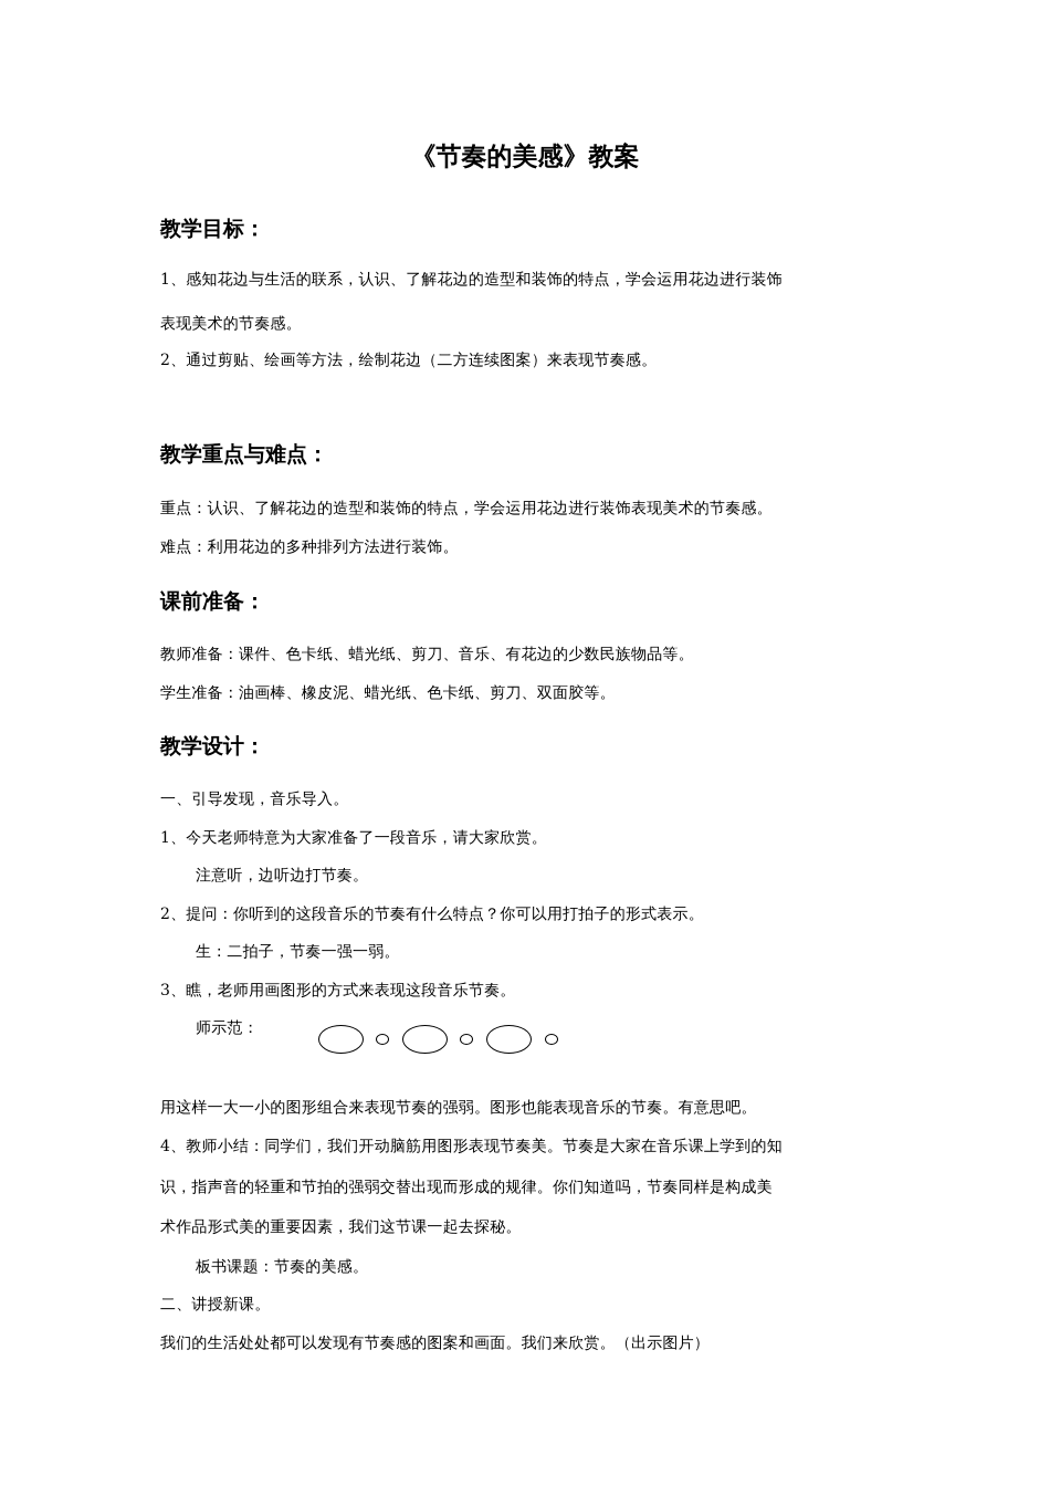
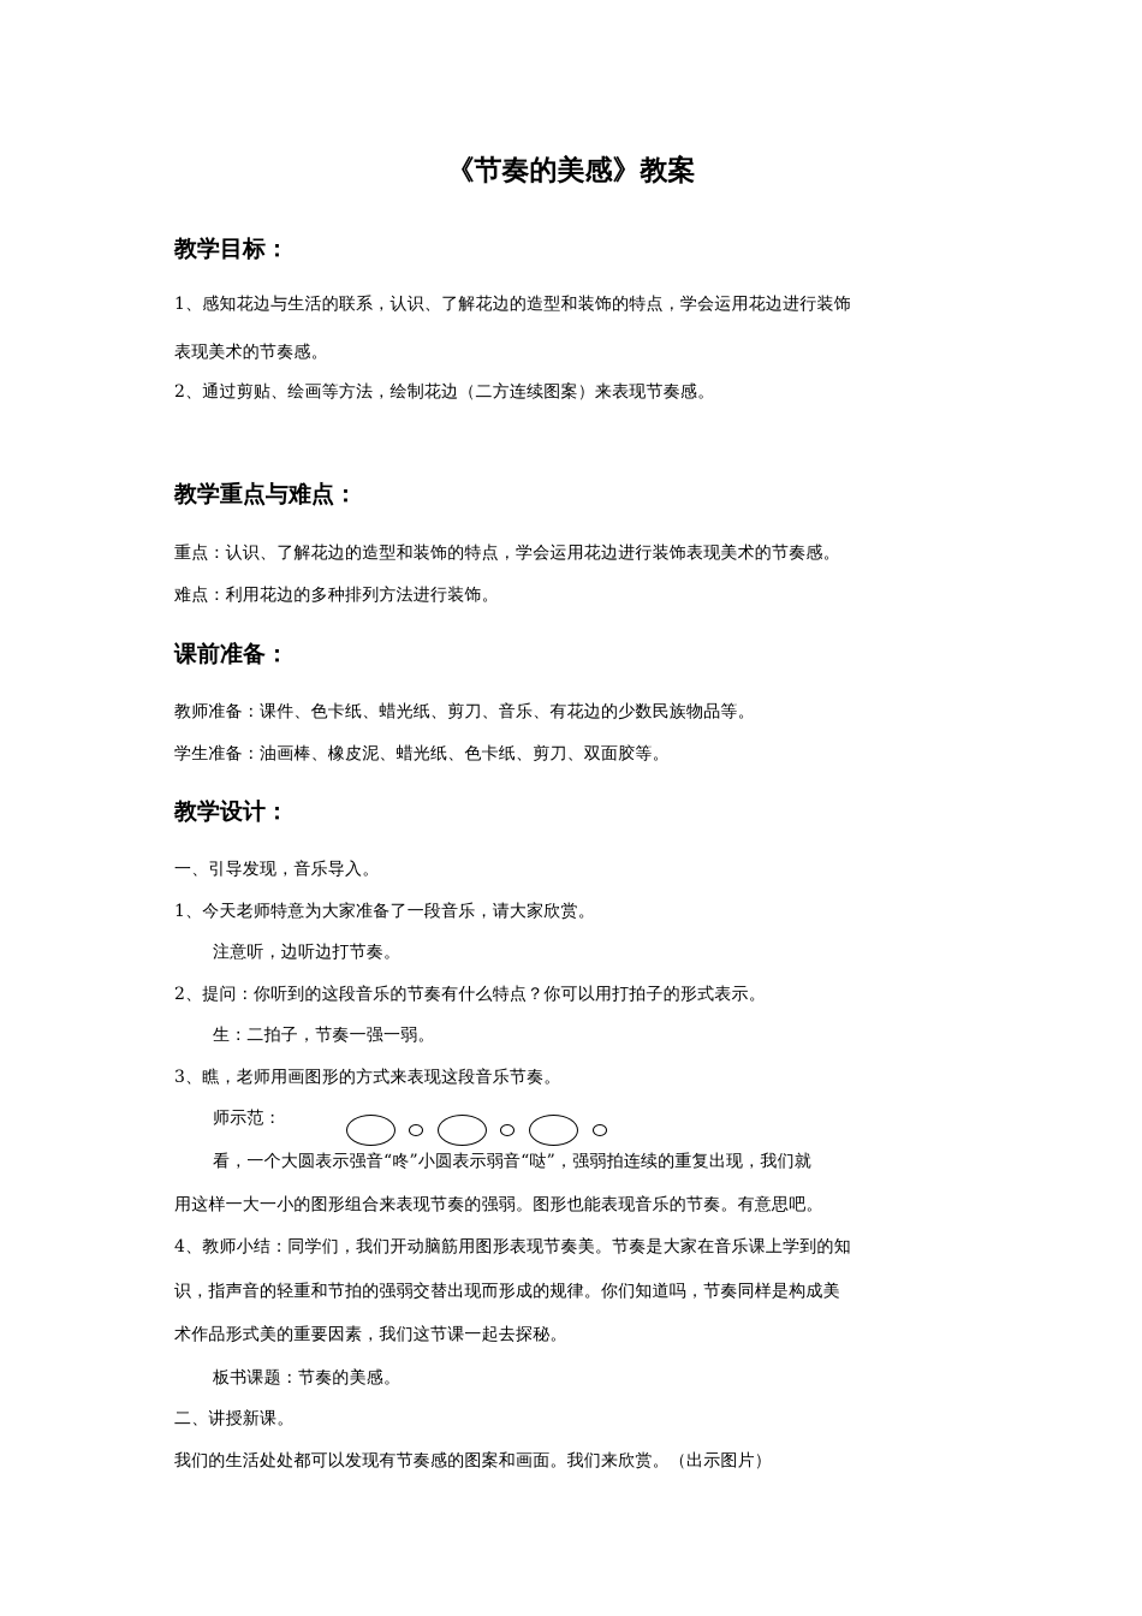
  《节奏的美感》教案
  教学目标：
  1、感知花边与生活的联系，认识、了解花边的造型和装饰的特点，学会运用花边进行装饰
  表现美术的节奏感。
  2、通过剪贴、绘画等方法，绘制花边（二方连续图案）来表现节奏感。
  教学重点与难点：
  重点：认识、了解花边的造型和装饰的特点，学会运用花边进行装饰表现美术的节奏感。
  难点：利用花边的多种排列方法进行装饰。
  课前准备：
  教师准备：课件、色卡纸、蜡光纸、剪刀、音乐、有花边的少数民族物品等。
  学生准备：油画棒、橡皮泥、蜡光纸、色卡纸、剪刀、双面胶等。
  教学设计：
  一、引导发现，音乐导入。
  1、今天老师特意为大家准备了一段音乐，请大家欣赏。
  注意听，边听边打节奏。
  2、提问：你听到的这段音乐的节奏有什么特点？你可以用打拍子的形式表示。
  生：二拍子，节奏一强一弱。
  3、瞧，老师用画图形的方式来表现这段音乐节奏。
  师示范：
+ 看，一个大圆表示强音“咚”小圆表示弱音“哒”，强弱拍连续的重复出现，我们就
  用这样一大一小的图形组合来表现节奏的强弱。图形也能表现音乐的节奏。有意思吧。
  4、教师小结：同学们，我们开动脑筋用图形表现节奏美。节奏是大家在音乐课上学到的知
  识，指声音的轻重和节拍的强弱交替出现而形成的规律。你们知道吗，节奏同样是构成美
  术作品形式美的重要因素，我们这节课一起去探秘。
  板书课题：节奏的美感。
  二、讲授新课。
  我们的生活处处都可以发现有节奏感的图案和画面。我们来欣赏。（出示图片）
